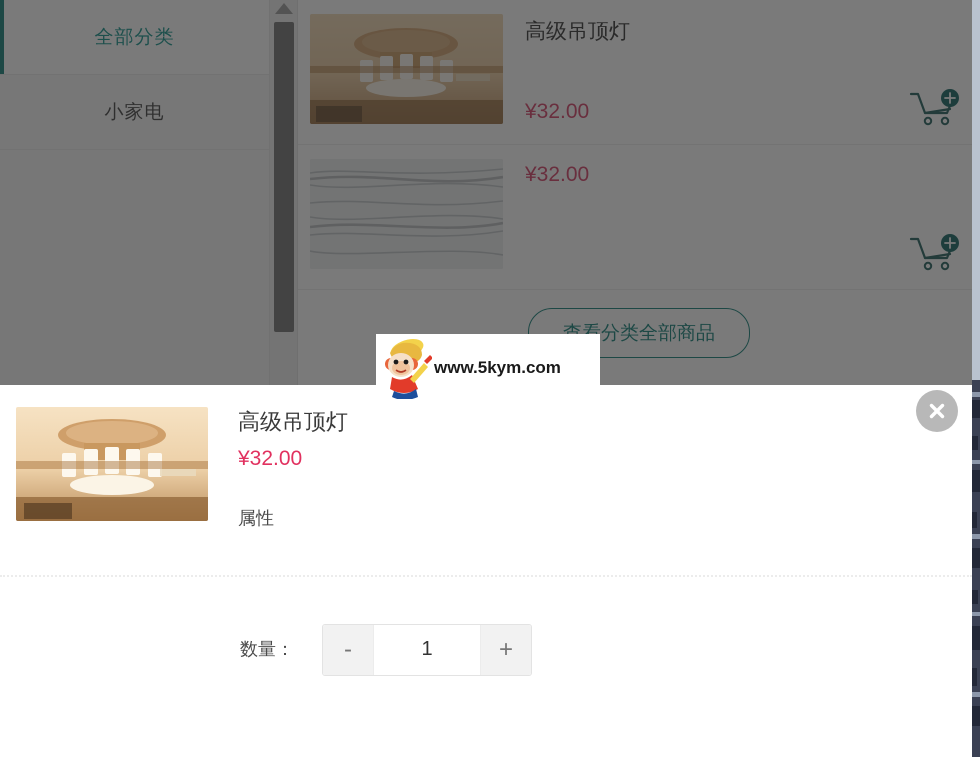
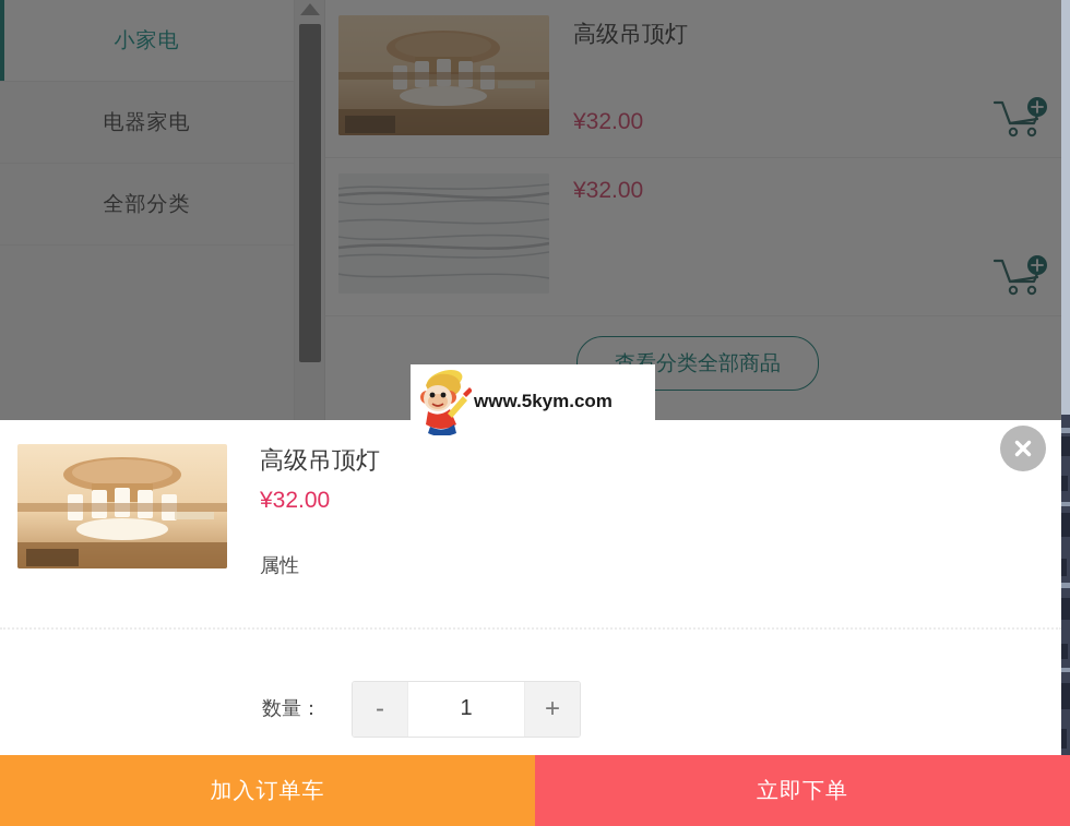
- 全部分类
+ 小家电
+ 电器家电
- 小家电
+ 全部分类
  高级吊顶灯
  ¥32.00
  ¥32.00
  分类全部商品
  高级吊顶灯
  ¥32.00
  属性
  数量：
  -
  1
  +
+ 加入订单车
+ 立即下单
  www.5kym.com
